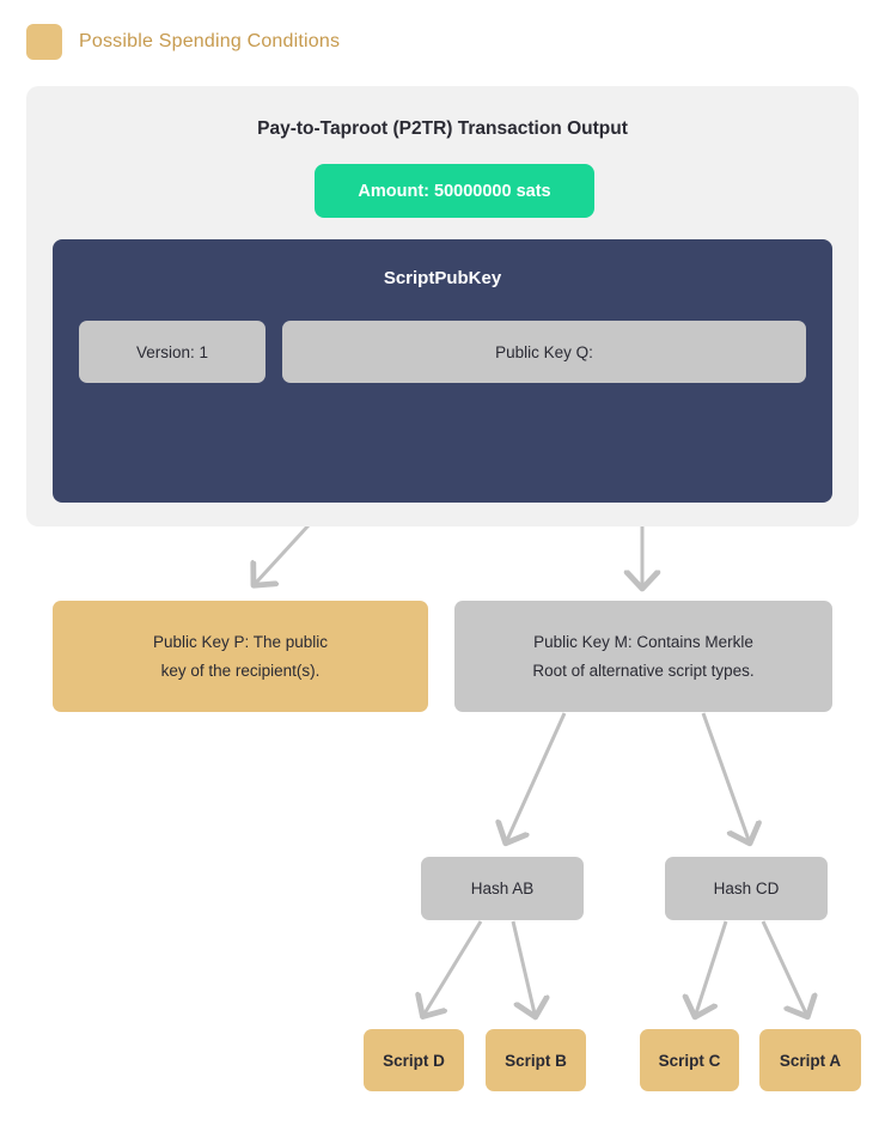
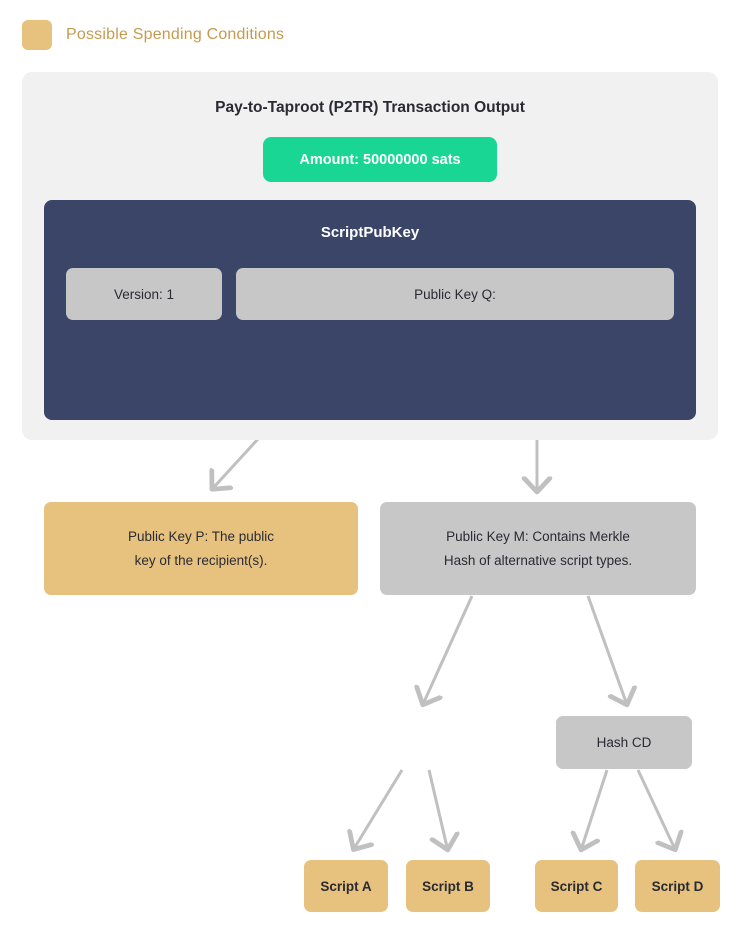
  Possible Spending Conditions
  Pay-to-Taproot (P2TR) Transaction Output
  Amount: 50000000 sats
  ScriptPubKey
  Version: 1
  Public Key Q:
  Public Key P: The public
  key of the recipient(s).
  Public Key M: Contains Merkle
- Root of alternative script types.
+ Hash of alternative script types.
- Hash AB
  Hash CD
- Script D
+ Script A
  Script B
  Script C
- Script A
+ Script D
